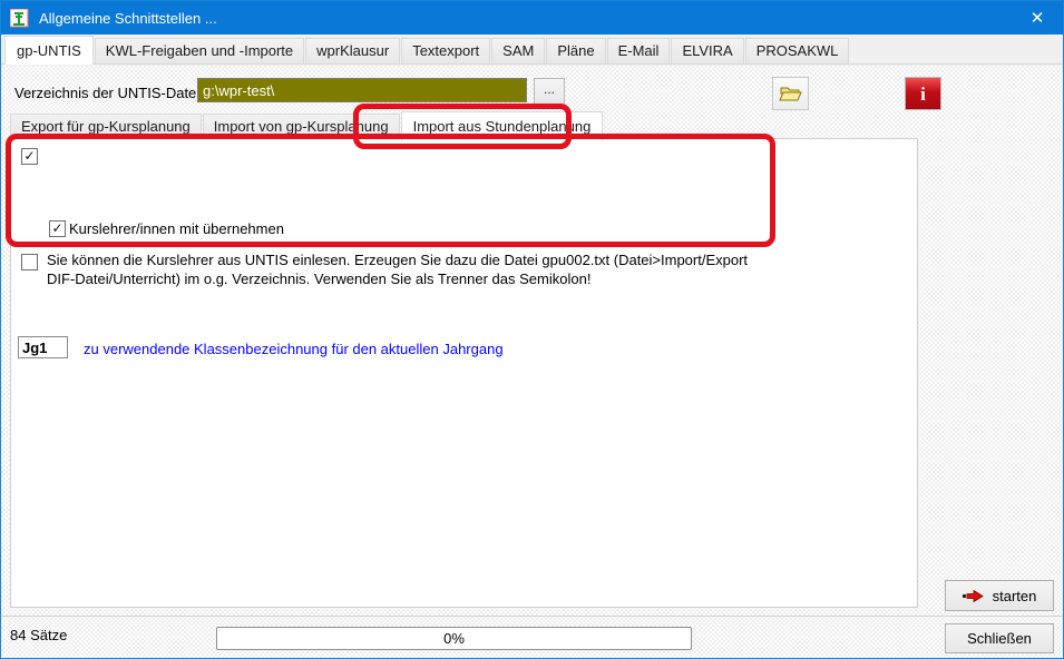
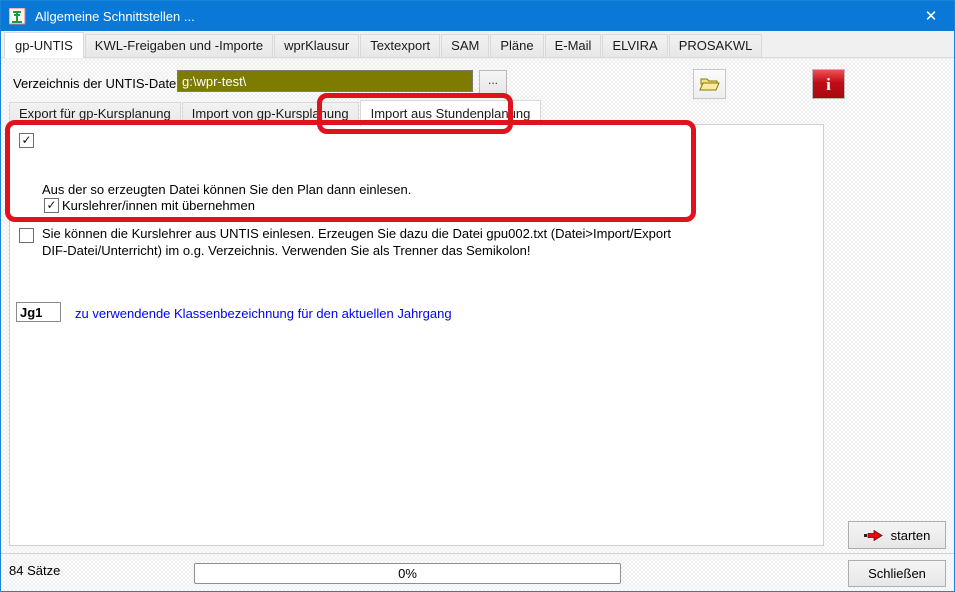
  Allgemeine Schnittstellen ...
  ✕
  gp-UNTIS
  KWL-Freigaben und -Importe
  wprKlausur
  Textexport
  SAM
  Pläne
  E-Mail
  ELVIRA
  PROSAKWL
  Verzeichnis der UNTIS-Date
  g:\wpr-test\
  ...
  i
  Export für gp-Kursplanung
  Import von gp-Kursplanung
  Import aus Stundenplanung
  ✓
+ Aus der so erzeugten Datei können Sie den Plan dann einlesen.
  ✓
  Kurslehrer/innen mit übernehmen
  Sie können die Kurslehrer aus UNTIS einlesen. Erzeugen Sie dazu die Datei gpu002.txt (Datei>Import/Export DIF-Datei/Unterricht) im o.g. Verzeichnis. Verwenden Sie als Trenner das Semikolon!
  Jg1
  zu verwendende Klassenbezeichnung für den aktuellen Jahrgang
  starten
  84 Sätze
  0%
  Schließen
